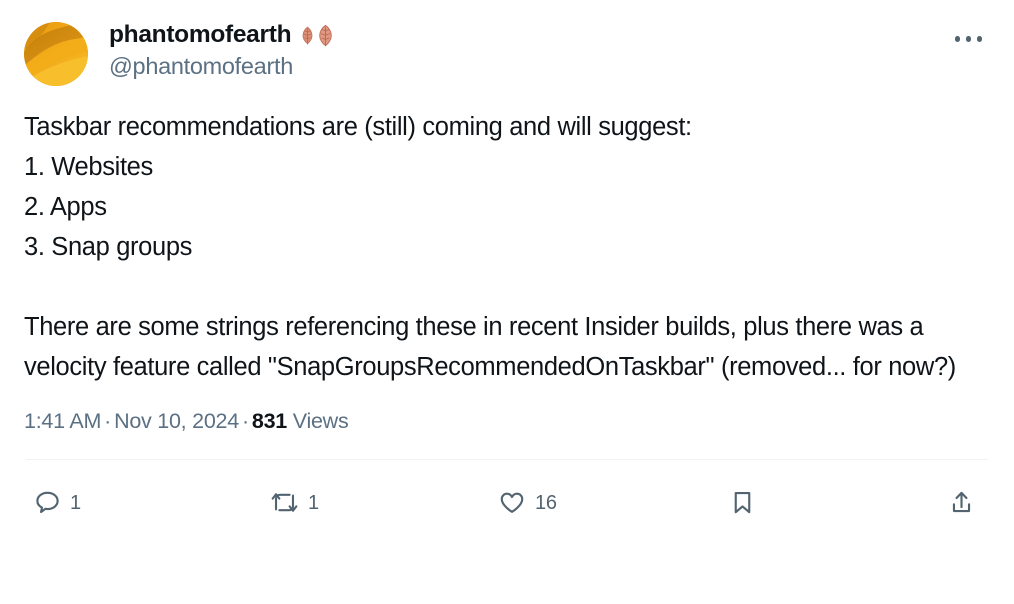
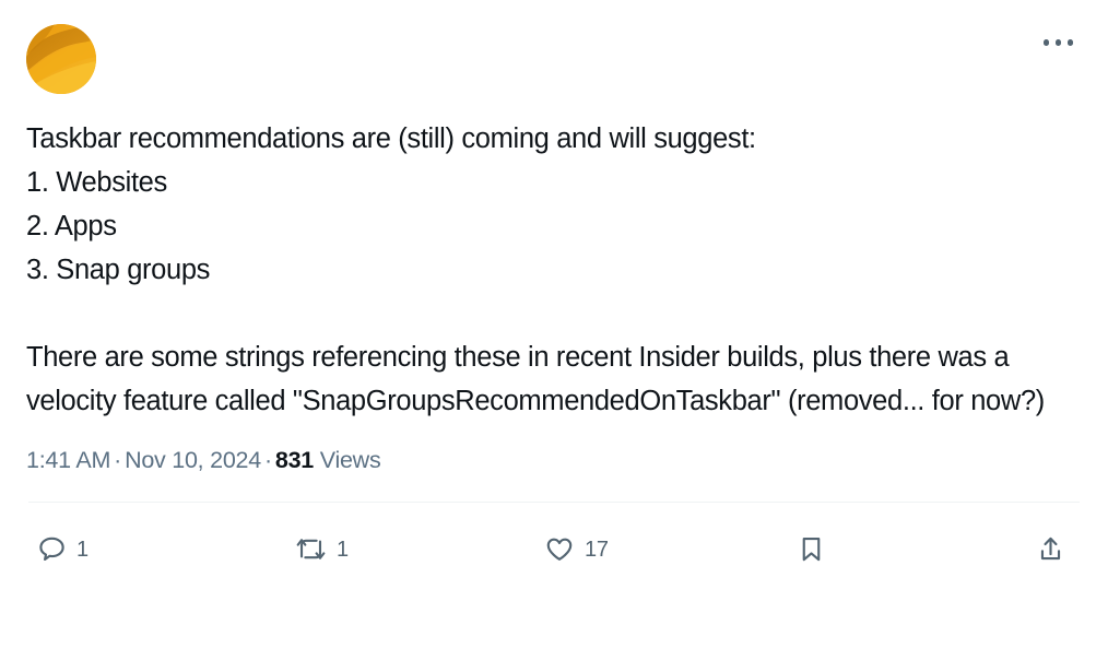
- phantomofearth
- @phantomofearth
  Taskbar recommendations are (still) coming and will suggest:
  1. Websites
  2. Apps
  3. Snap groups
  There are some strings referencing these in recent Insider builds, plus there was a velocity feature called "SnapGroupsRecommendedOnTaskbar" (removed... for now?)
  1:41 AM · Nov 10, 2024 · 831 Views
  1
  1
- 16
+ 17
